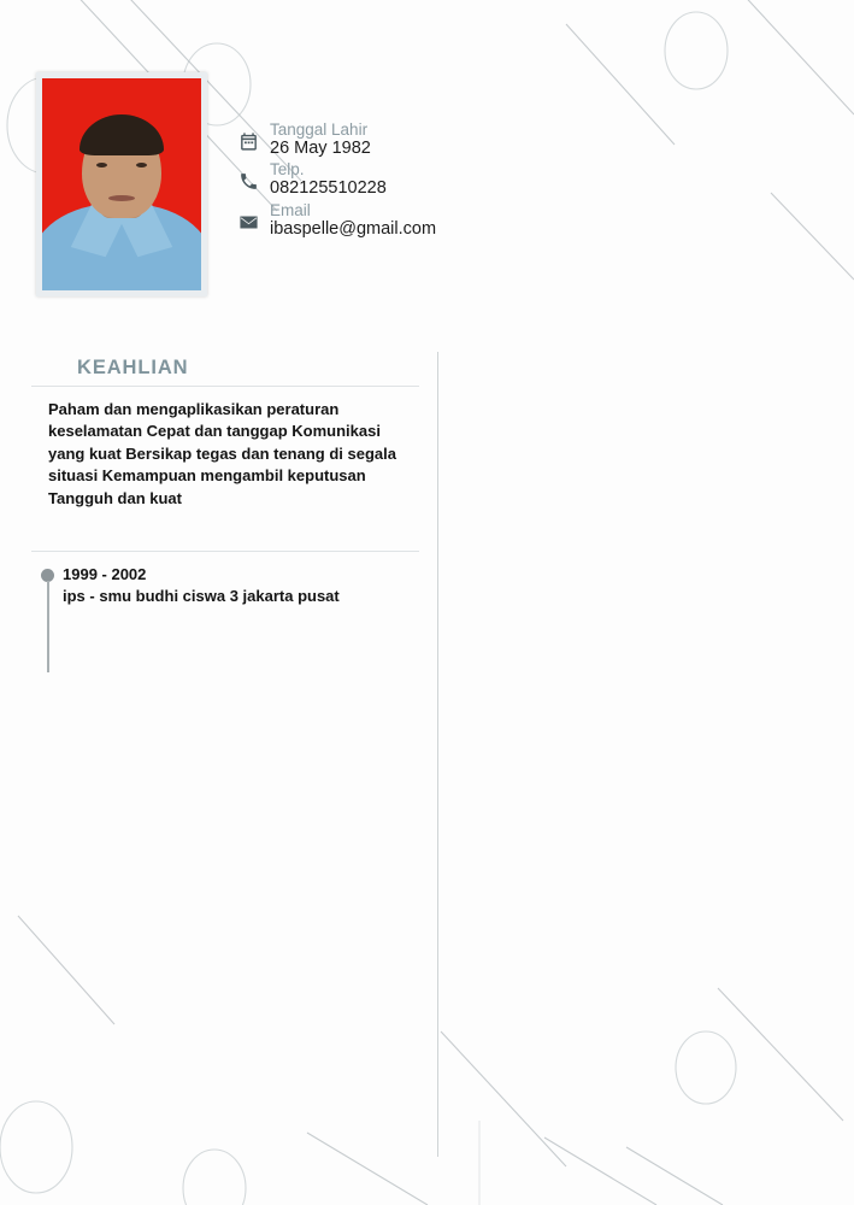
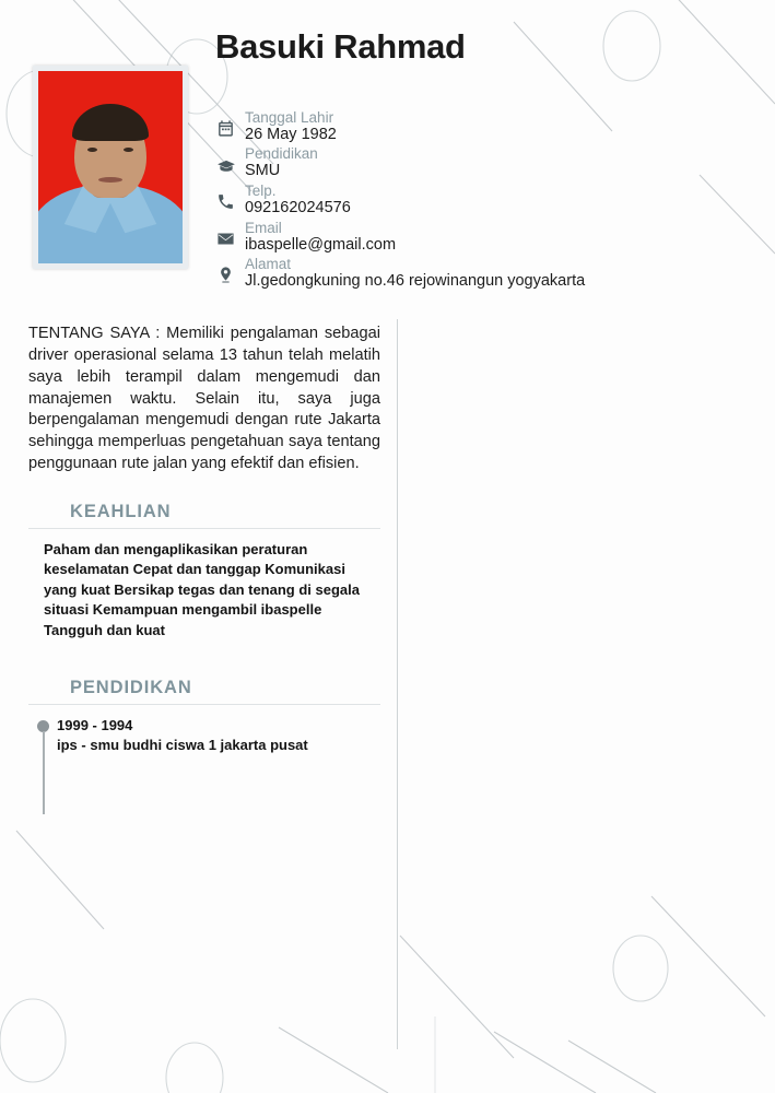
+ Basuki Rahmad
  Tanggal Lahir
  26 May 1982
+ Pendidikan
+ SMU
  Telp.
- 082125510228
+ 092162024576
  Email
  ibaspelle@gmail.com
+ Alamat
+ Jl.gedongkuning no.46 rejowinangun yogyakarta
+ TENTANG SAYA : Memiliki pengalaman sebagai driver operasional selama 13 tahun telah melatih saya lebih terampil dalam mengemudi dan manajemen waktu. Selain itu, saya juga berpengalaman mengemudi dengan rute Jakarta sehingga memperluas pengetahuan saya tentang penggunaan rute jalan yang efektif dan efisien.
  KEAHLIAN
- Paham dan mengaplikasikan peraturan keselamatan Cepat dan tanggap Komunikasi yang kuat Bersikap tegas dan tenang di segala situasi Kemampuan mengambil keputusan Tangguh dan kuat
+ Paham dan mengaplikasikan peraturan keselamatan Cepat dan tanggap Komunikasi yang kuat Bersikap tegas dan tenang di segala situasi Kemampuan mengambil ibaspelle Tangguh dan kuat
+ PENDIDIKAN
- 1999 - 2002
+ 1999 - 1994
- ips - smu budhi ciswa 3 jakarta pusat
+ ips - smu budhi ciswa 1 jakarta pusat
